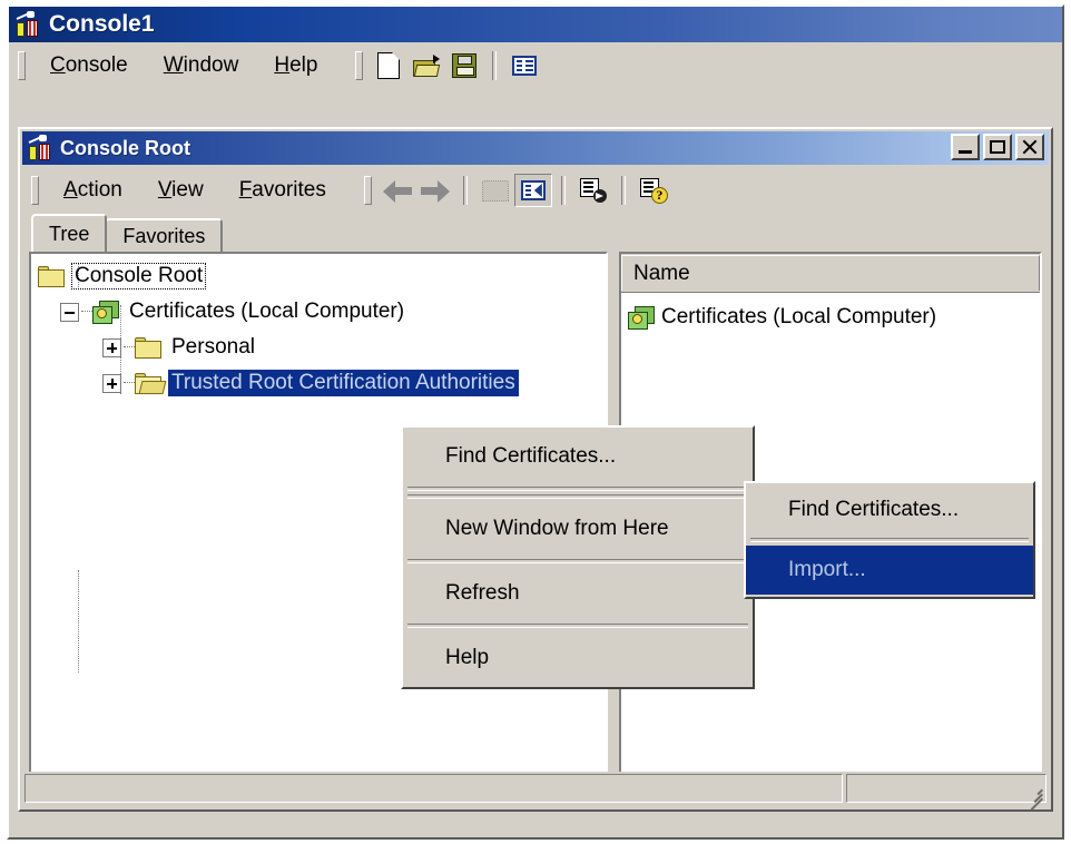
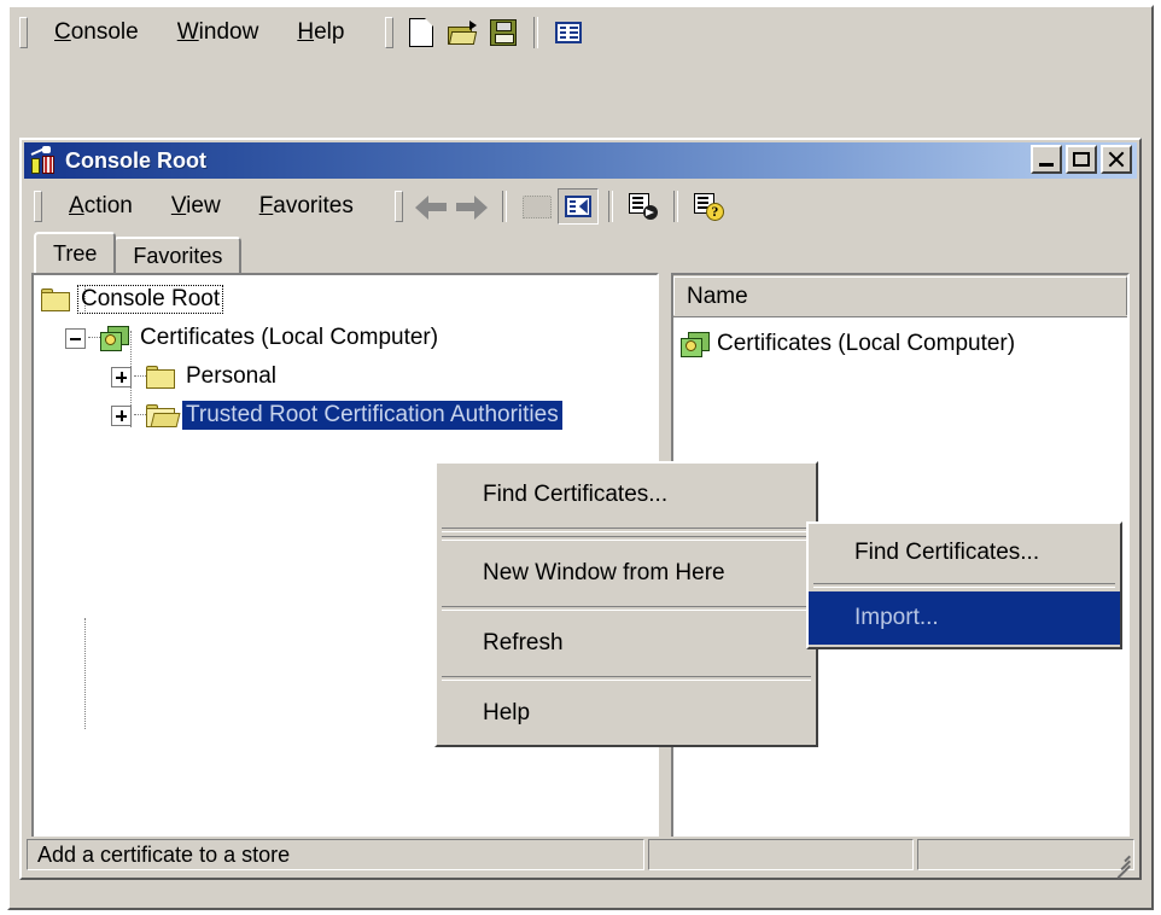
- Console1
  Console
  Window
  Help
  Console Root
  Action
  View
  Favorites
  ?
  Tree
  Favorites
  Console Root
  Certificates (Local Computer)
  Personal
  Trusted Root Certification Authorities
  Name
  Certificates (Local Computer)
+ Add a certificate to a store
  Find Certificates...
  New Window from Here
  Refresh
  Help
  Find Certificates...
  Import...
